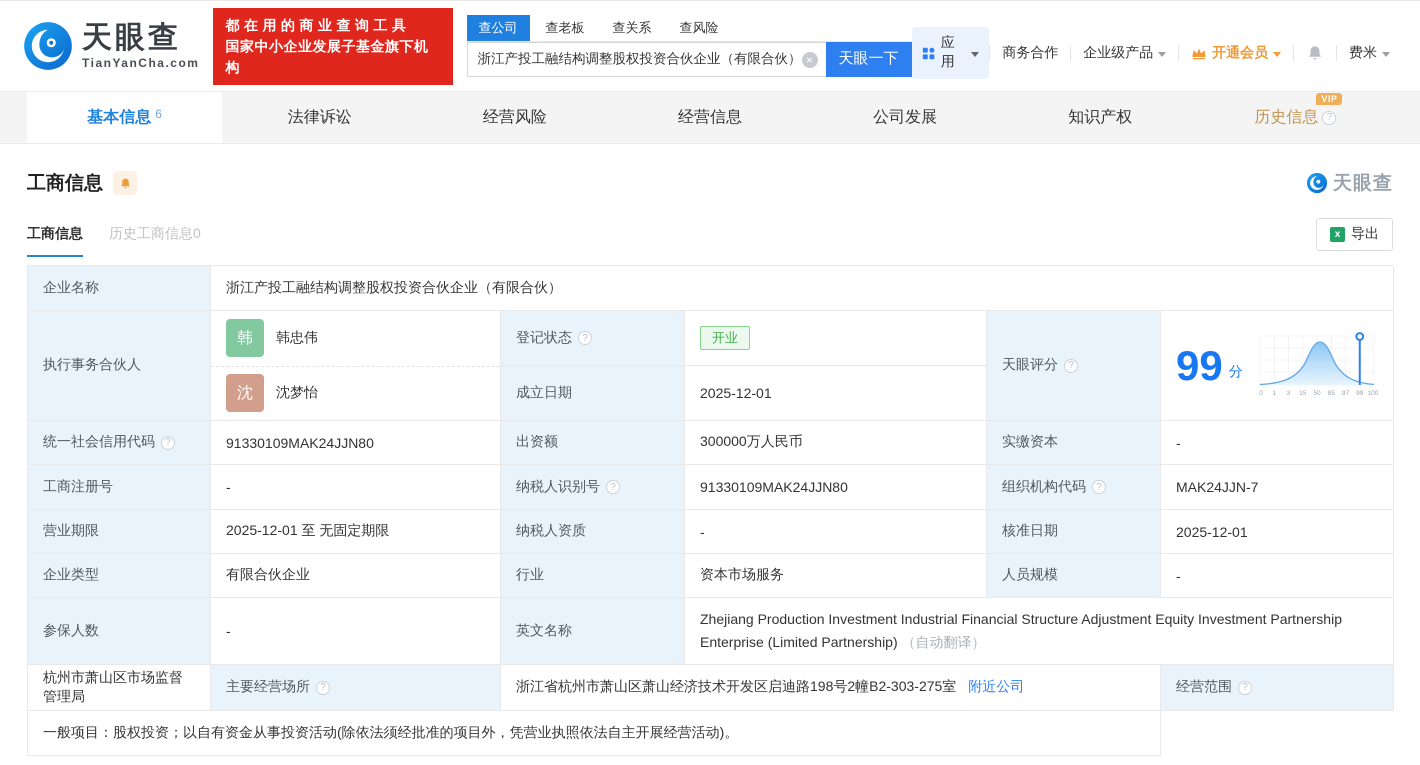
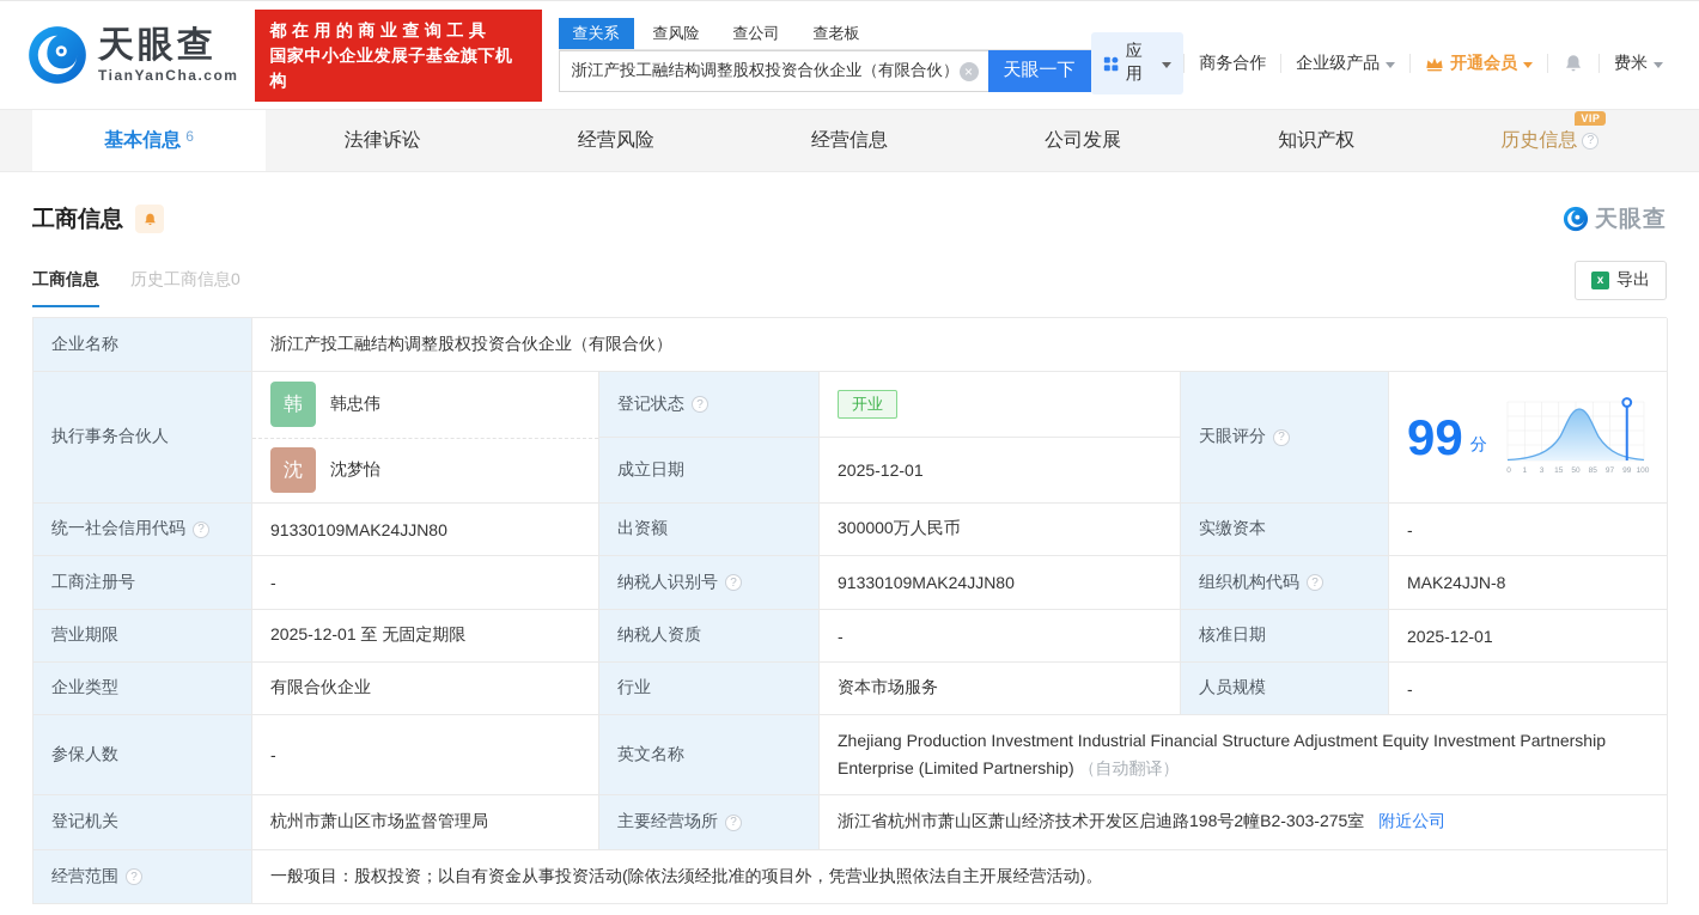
  天眼查
  TianYanCha.com
  都在用的商业查询工具
  国家中小企业发展子基金旗下机构
- 查公司
+ 查关系
- 查老板
+ 查风险
- 查关系
+ 查公司
- 查风险
+ 查老板
  浙江产投工融结构调整股权投资合伙企业（有限合伙）
  ×
  天眼一下
  应用
  商务合作
  企业级产品
  开通会员
  费米
  基本信息
  6
  法律诉讼
  经营风险
  经营信息
  公司发展
  知识产权
  历史信息
  VIP
  ?
  工商信息
  天眼查
  工商信息
  历史工商信息0
  x
  导出
  企业名称
  浙江产投工融结构调整股权投资合伙企业（有限合伙）
  执行事务合伙人
  韩
  韩忠伟
  沈
  沈梦怡
  登记状态
  ?
  开业
  天眼评分
  ?
  99
  分
  成立日期
  2025-12-01
  统一社会信用代码
  ?
  91330109MAK24JJN80
  出资额
  300000万人民币
  实缴资本
  -
  工商注册号
  -
  纳税人识别号
  ?
  91330109MAK24JJN80
  组织机构代码
  ?
- MAK24JJN-7
+ MAK24JJN-8
  营业期限
  2025-12-01 至 无固定期限
  纳税人资质
  -
  核准日期
  2025-12-01
  企业类型
  有限合伙企业
  行业
  资本市场服务
  人员规模
  -
  参保人数
  -
  英文名称
  Zhejiang Production Investment Industrial Financial Structure Adjustment Equity Investment Partnership Enterprise (Limited Partnership) （自动翻译）
+ 登记机关
  杭州市萧山区市场监督管理局
  主要经营场所
  ?
  浙江省杭州市萧山区萧山经济技术开发区启迪路198号2幢B2-303-275室
  附近公司
  经营范围
  ?
  一般项目：股权投资；以自有资金从事投资活动(除依法须经批准的项目外，凭营业执照依法自主开展经营活动)。
